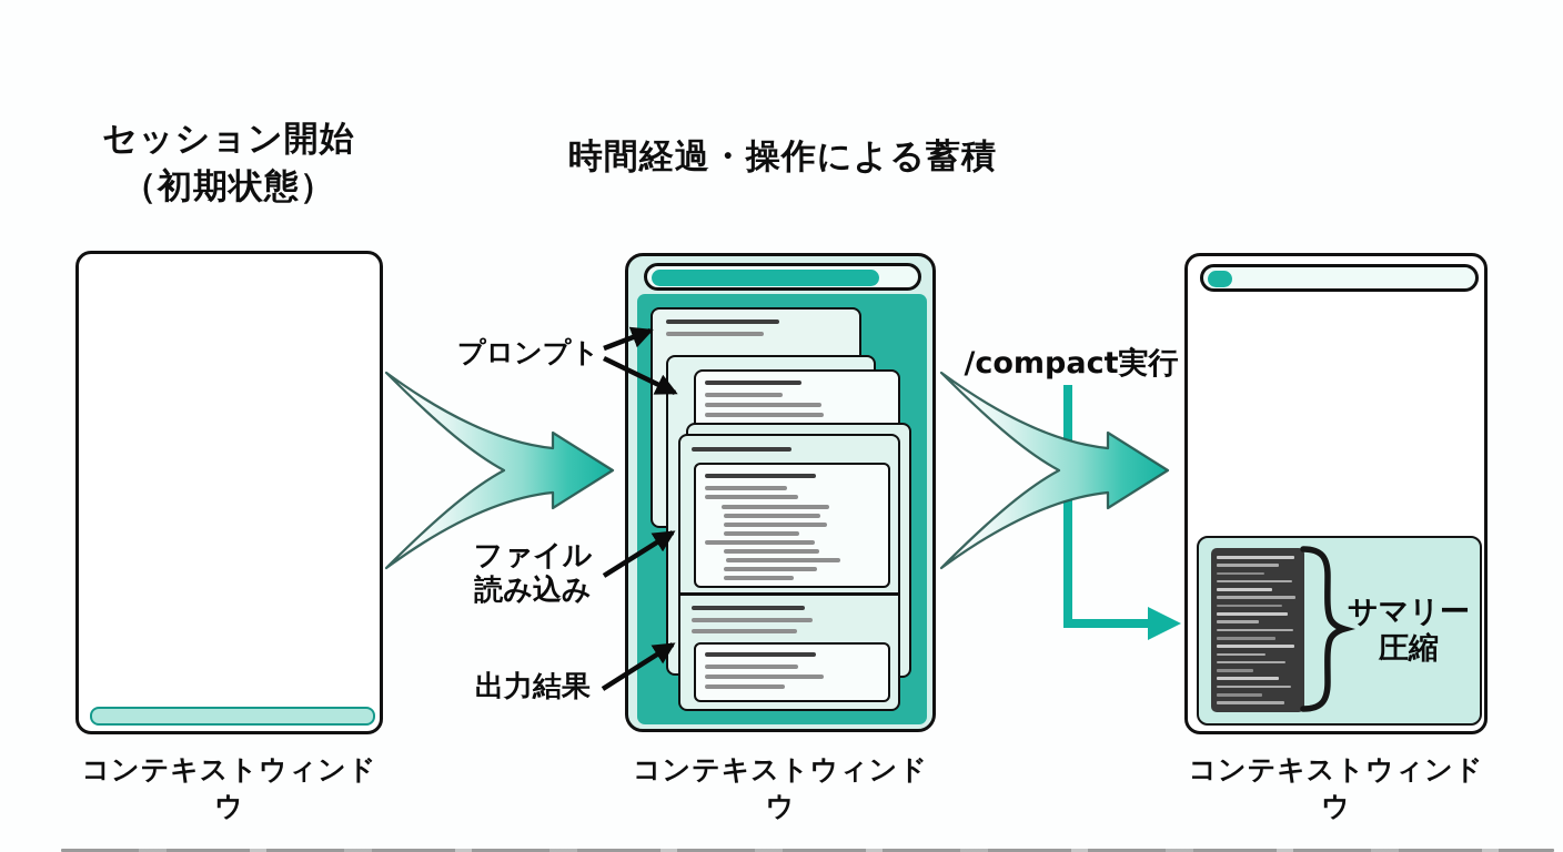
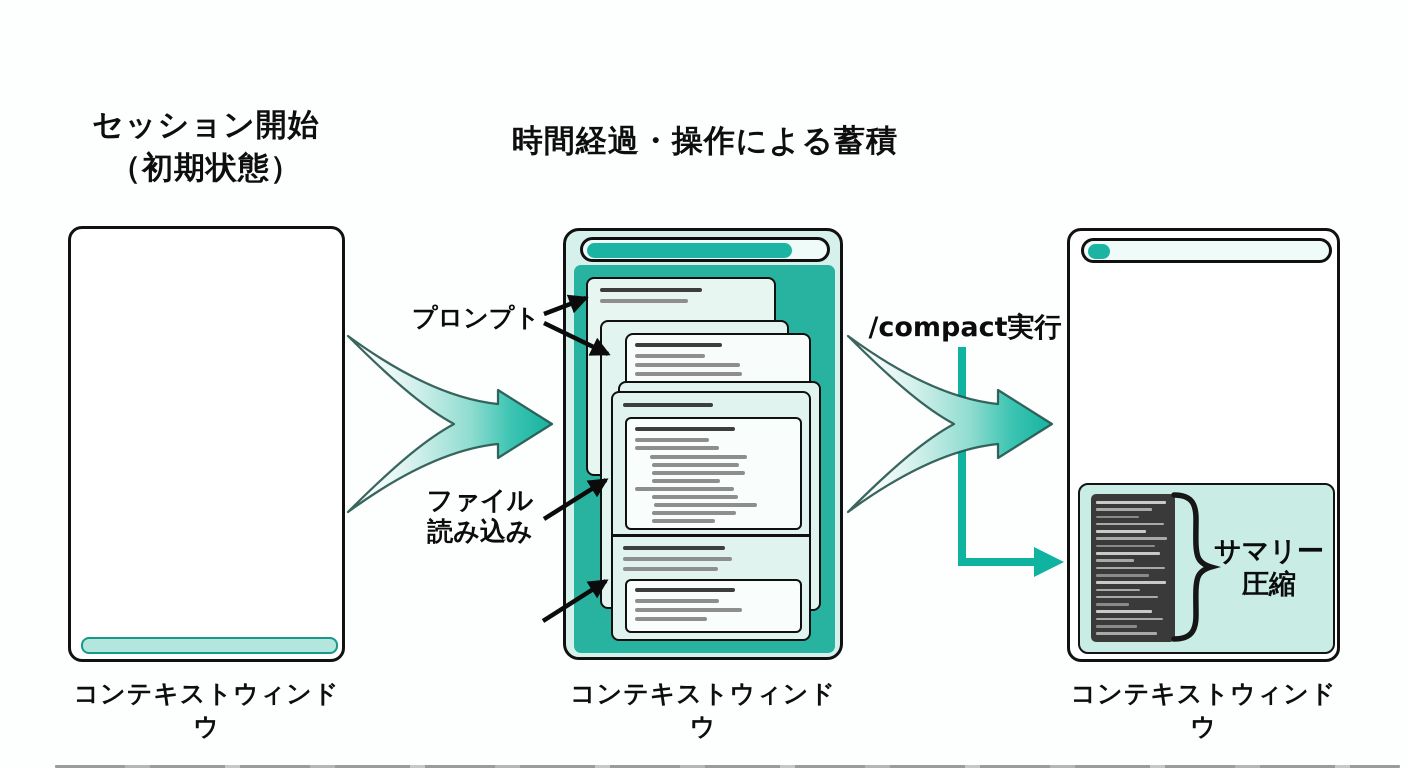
  セッション開始
  （初期状態）
  時間経過・操作による蓄積
  コンテキストウィンドウ
  コンテキストウィンドウ
  サマリー
  圧縮
  コンテキストウィンドウ
  プロンプト
  ファイル
  読み込み
- 出力結果
  /compact実行
